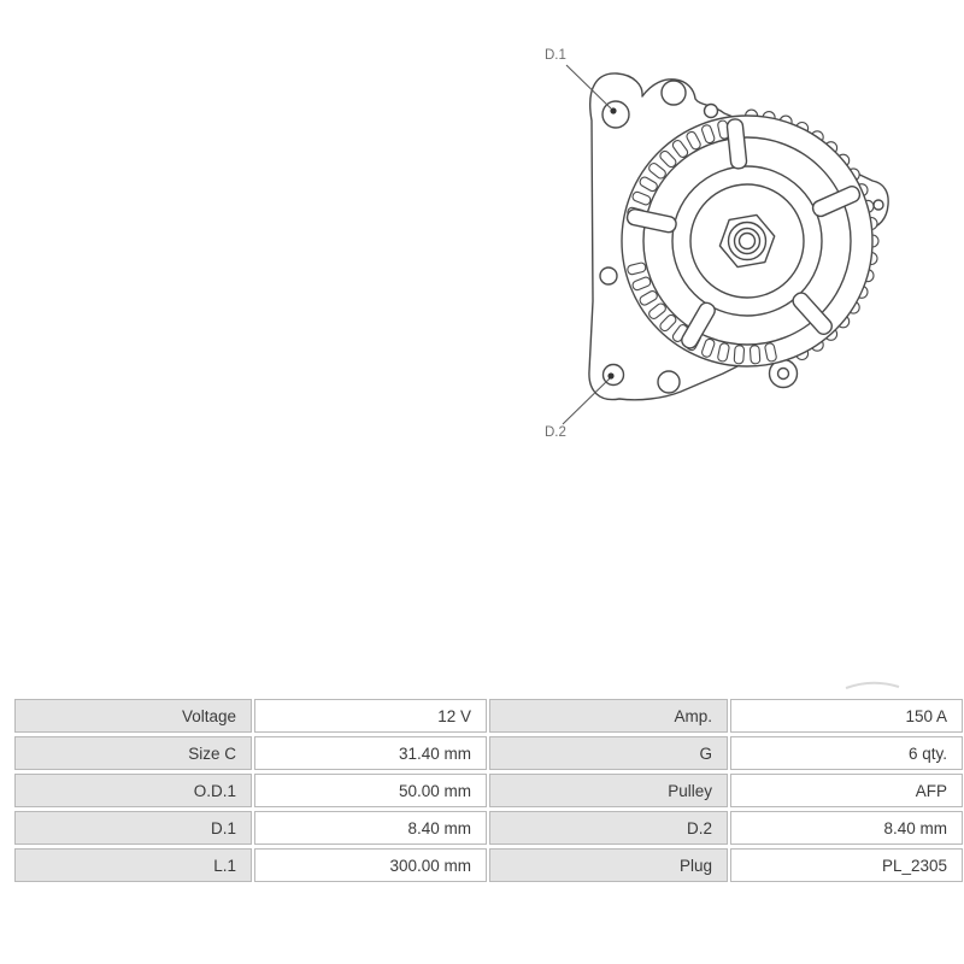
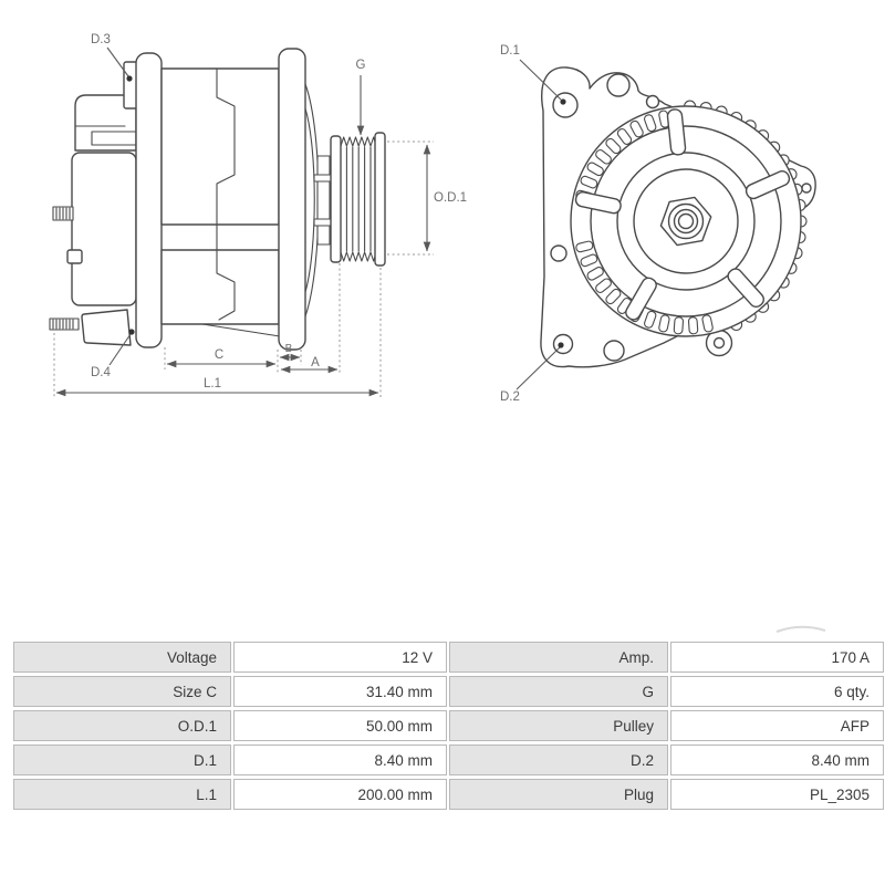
+ D.3
+ G
+ O.D.1
+ D.4
+ C
+ B
+ A
+ L.1
  D.1
  D.2
- Voltage	12 V	Amp.	150 A
+ Voltage	12 V	Amp.	170 A
  Size C	31.40 mm	G	6 qty.
  O.D.1	50.00 mm	Pulley	AFP
  D.1	8.40 mm	D.2	8.40 mm
- L.1	300.00 mm	Plug	PL_2305
+ L.1	200.00 mm	Plug	PL_2305
